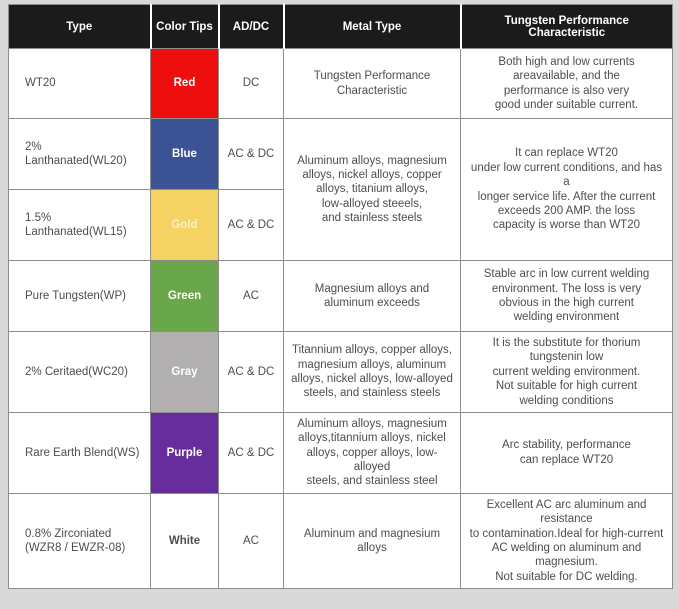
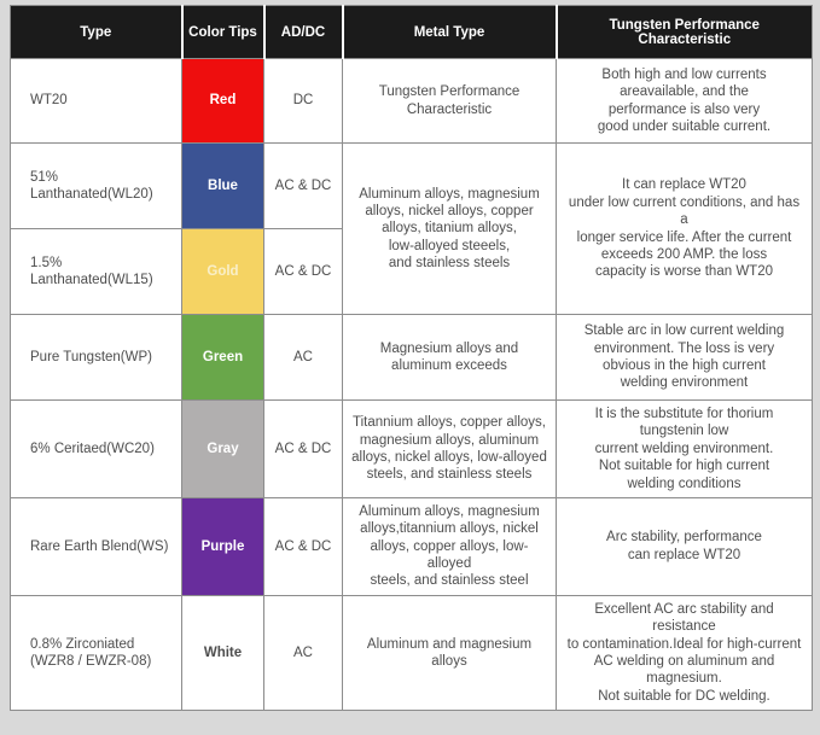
  Type	Color Tips	AD/DC	Metal Type	Tungsten Performance Characteristic
  WT20	Red	DC	Tungsten Performance Characteristic	Both high and low currents areavailable, and the performance is also very good under suitable current.
- 2% Lanthanated(WL20)	Blue	AC & DC	Aluminum alloys, magnesium alloys, nickel alloys, copper alloys, titanium alloys, low-alloyed steeels, and stainless steels	It can replace WT20 under low current conditions, and has a longer service life. After the current exceeds 200 AMP. the loss capacity is worse than WT20
+ 51% Lanthanated(WL20)	Blue	AC & DC	Aluminum alloys, magnesium alloys, nickel alloys, copper alloys, titanium alloys, low-alloyed steeels, and stainless steels	It can replace WT20 under low current conditions, and has a longer service life. After the current exceeds 200 AMP. the loss capacity is worse than WT20
  1.5% Lanthanated(WL15)	Gold	AC & DC
  Pure Tungsten(WP)	Green	AC	Magnesium alloys and aluminum exceeds	Stable arc in low current welding environment. The loss is very obvious in the high current welding environment
- 2% Ceritaed(WC20)	Gray	AC & DC	Titannium alloys, copper alloys, magnesium alloys, aluminum alloys, nickel alloys, low-alloyed steels, and stainless steels	It is the substitute for thorium tungstenin low current welding environment. Not suitable for high current welding conditions
+ 6% Ceritaed(WC20)	Gray	AC & DC	Titannium alloys, copper alloys, magnesium alloys, aluminum alloys, nickel alloys, low-alloyed steels, and stainless steels	It is the substitute for thorium tungstenin low current welding environment. Not suitable for high current welding conditions
  Rare Earth Blend(WS)	Purple	AC & DC	Aluminum alloys, magnesium alloys,titannium alloys, nickel alloys, copper alloys, low-alloyed steels, and stainless steel	Arc stability, performance can replace WT20
- 0.8% Zirconiated (WZR8 / EWZR-08)	White	AC	Aluminum and magnesium alloys	Excellent AC arc aluminum and resistance to contamination.Ideal for high-current AC welding on aluminum and magnesium. Not suitable for DC welding.
+ 0.8% Zirconiated (WZR8 / EWZR-08)	White	AC	Aluminum and magnesium alloys	Excellent AC arc stability and resistance to contamination.Ideal for high-current AC welding on aluminum and magnesium. Not suitable for DC welding.
